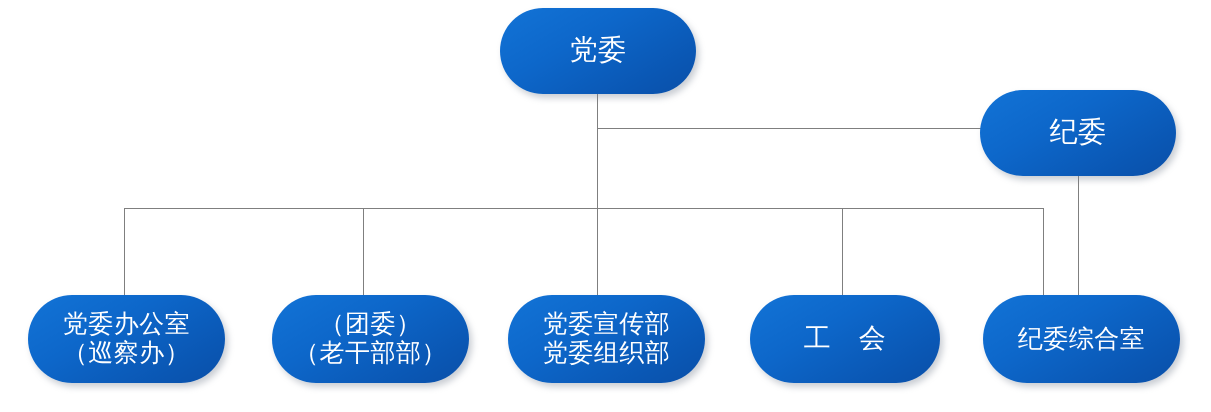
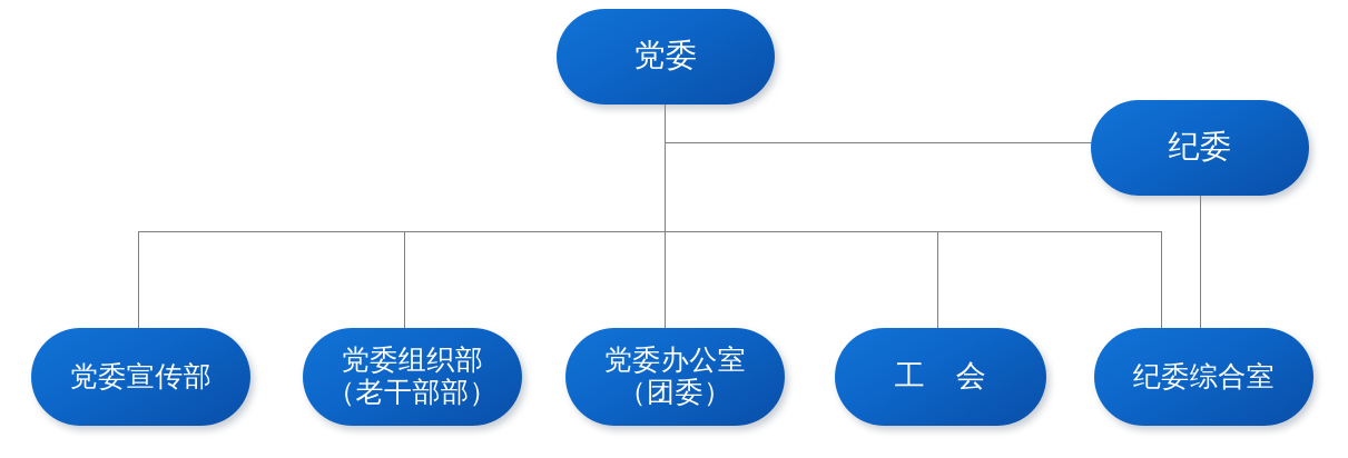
  党委
  纪委
- 党委办公室
+ 党委宣传部
- （巡察办）
- （团委）
+ 党委组织部
  （老干部部）
- 党委宣传部
+ 党委办公室
- 党委组织部
+ （团委）
  工 会
  纪委综合室
